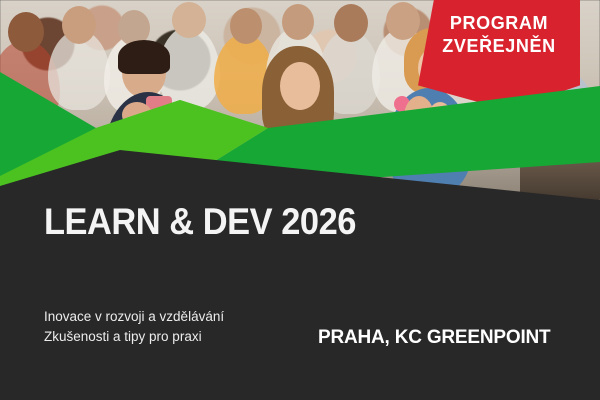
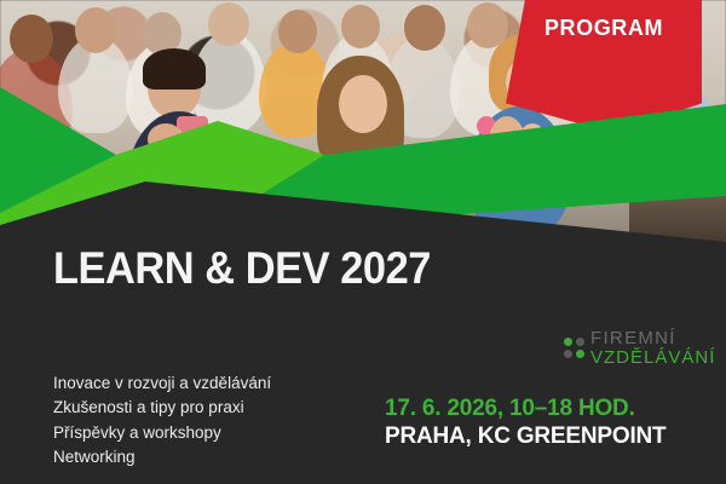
  PROGRAM
- ZVEŘEJNĚN
- LEARN & DEV 2026
+ LEARN & DEV 2027
  Inovace v rozvoji a vzdělávání
  Zkušenosti a tipy pro praxi
+ Příspěvky a workshopy
+ Networking
+ FIREMNÍ
+ VZDĚLÁVÁNÍ
+ 17. 6. 2026, 10–18 HOD.
  PRAHA, KC GREENPOINT
